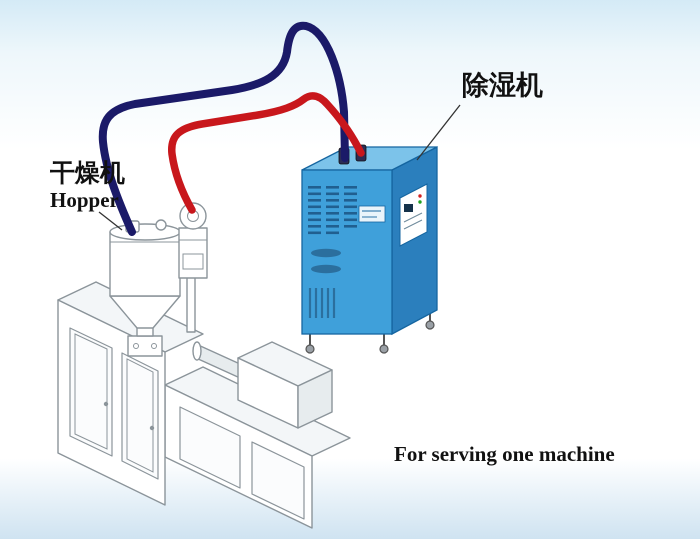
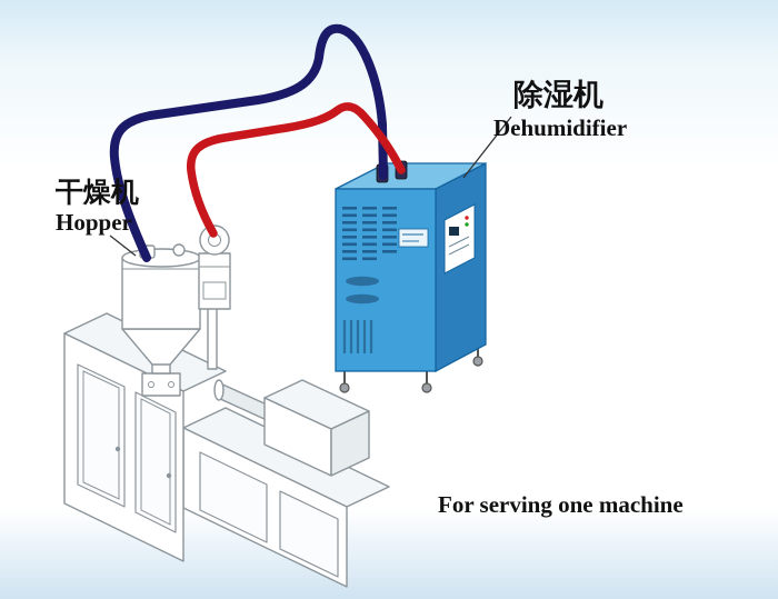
  干燥机
  Hopper
  除湿机
+ Dehumidifier
  For serving one machine
